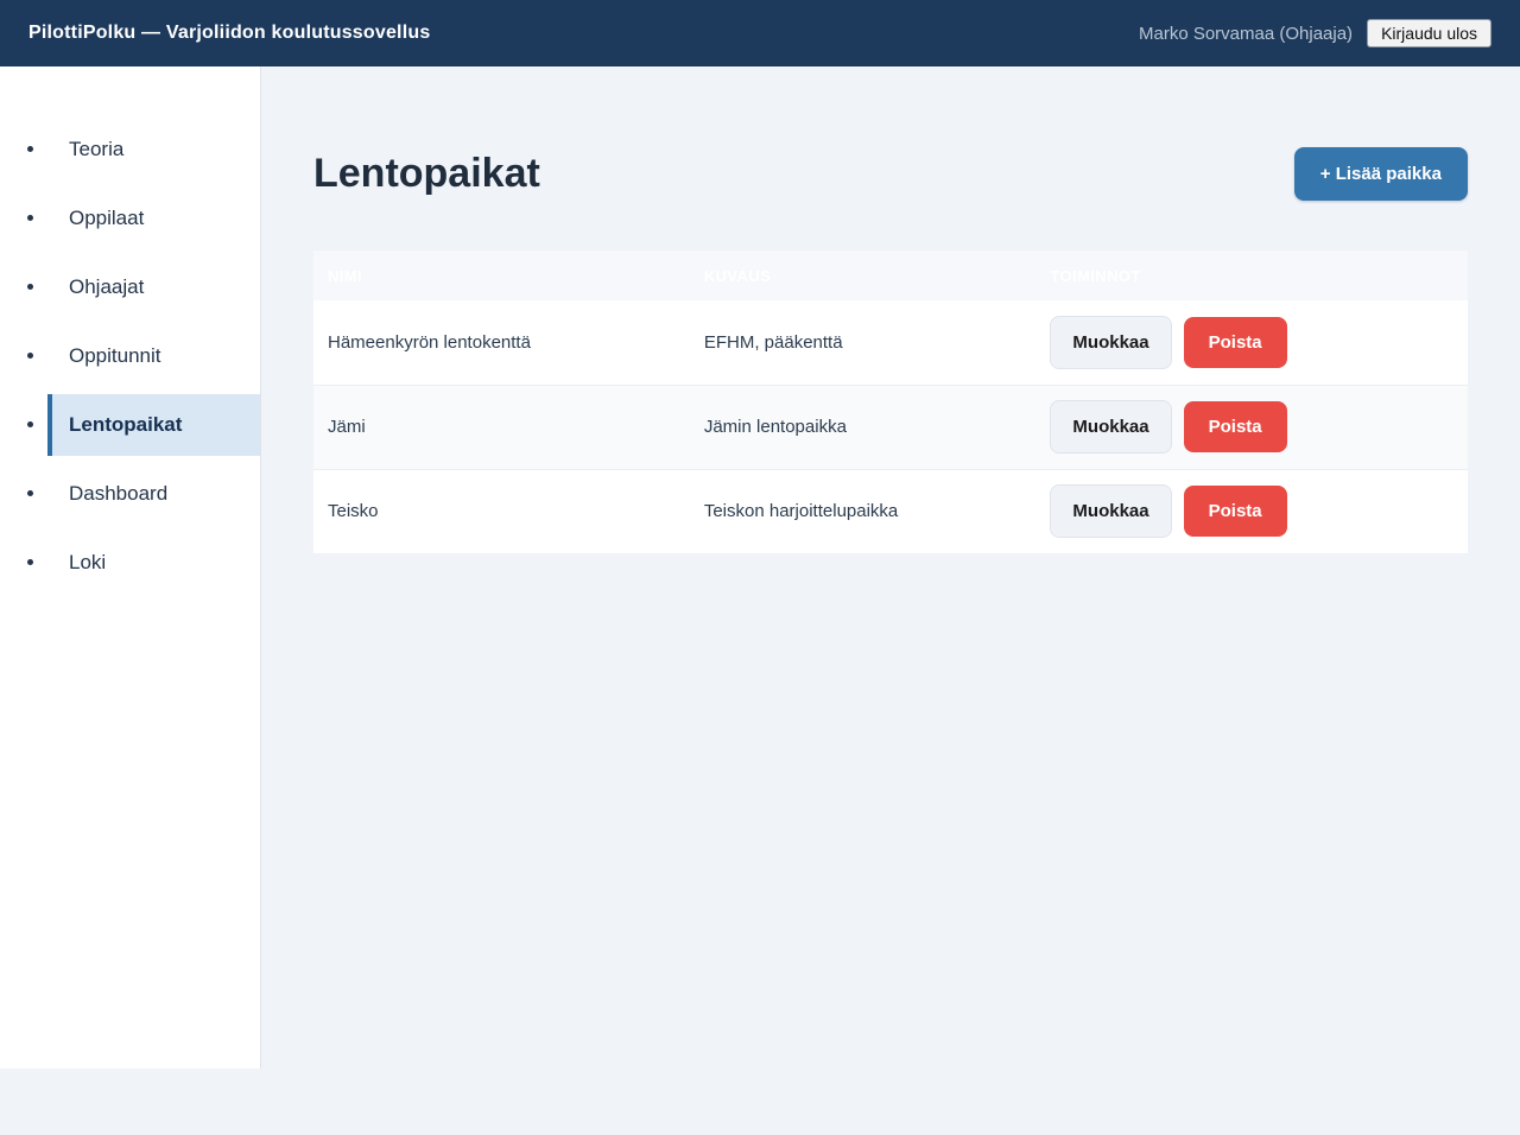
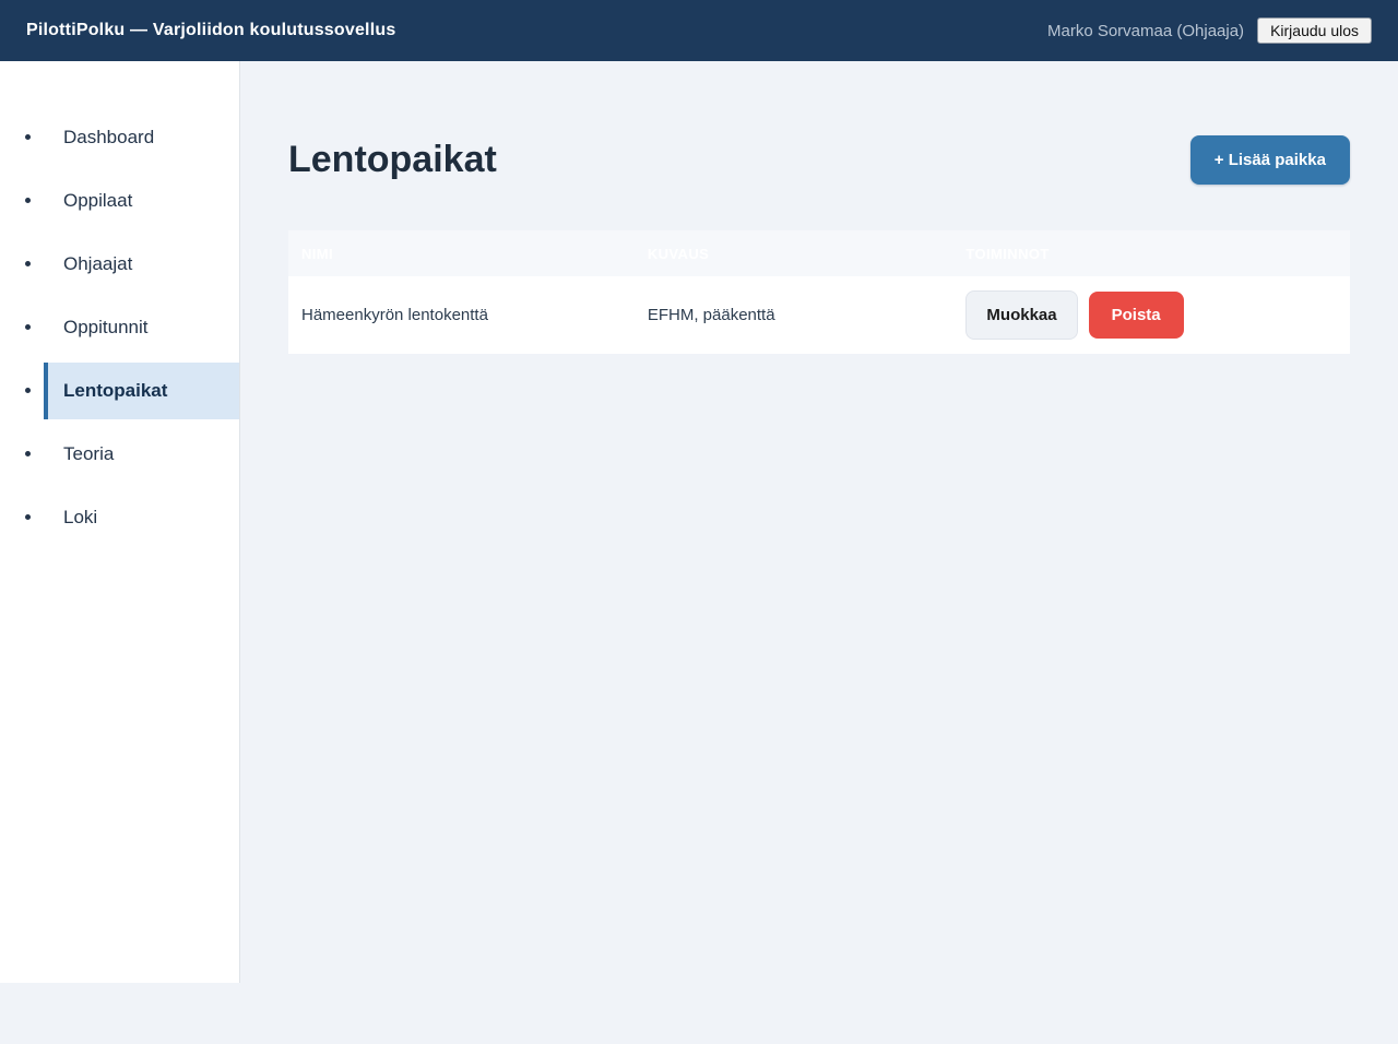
  PilottiPolku — Varjoliidon koulutussovellus
  Marko Sorvamaa (Ohjaaja)
  Kirjaudu ulos
- Teoria
+ Dashboard
  Oppilaat
  Ohjaajat
  Oppitunnit
  Lentopaikat
- Dashboard
+ Teoria
  Loki
  Lentopaikat
  + Lisää paikka
  Hämeenkyrön lentokenttä	EFHM, pääkenttä	Muokkaa Poista
- Jämi	Jämin lentopaikka	Muokkaa Poista
- Teisko	Teiskon harjoittelupaikka	Muokkaa Poista
